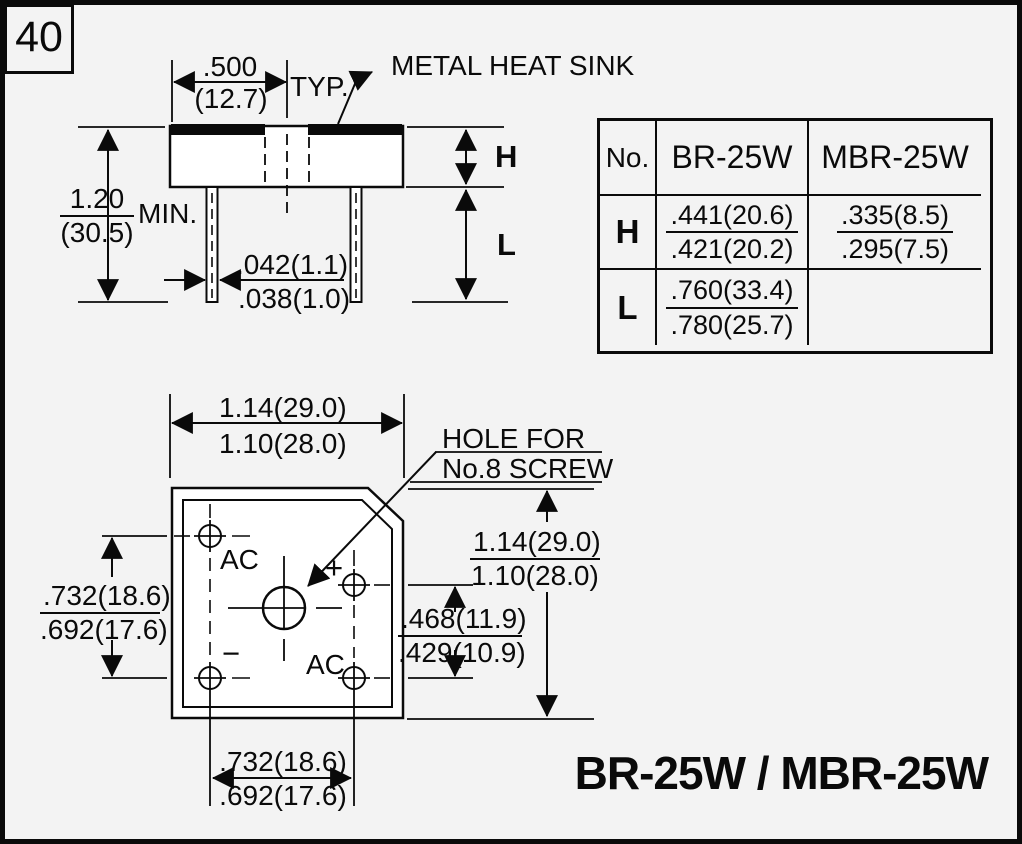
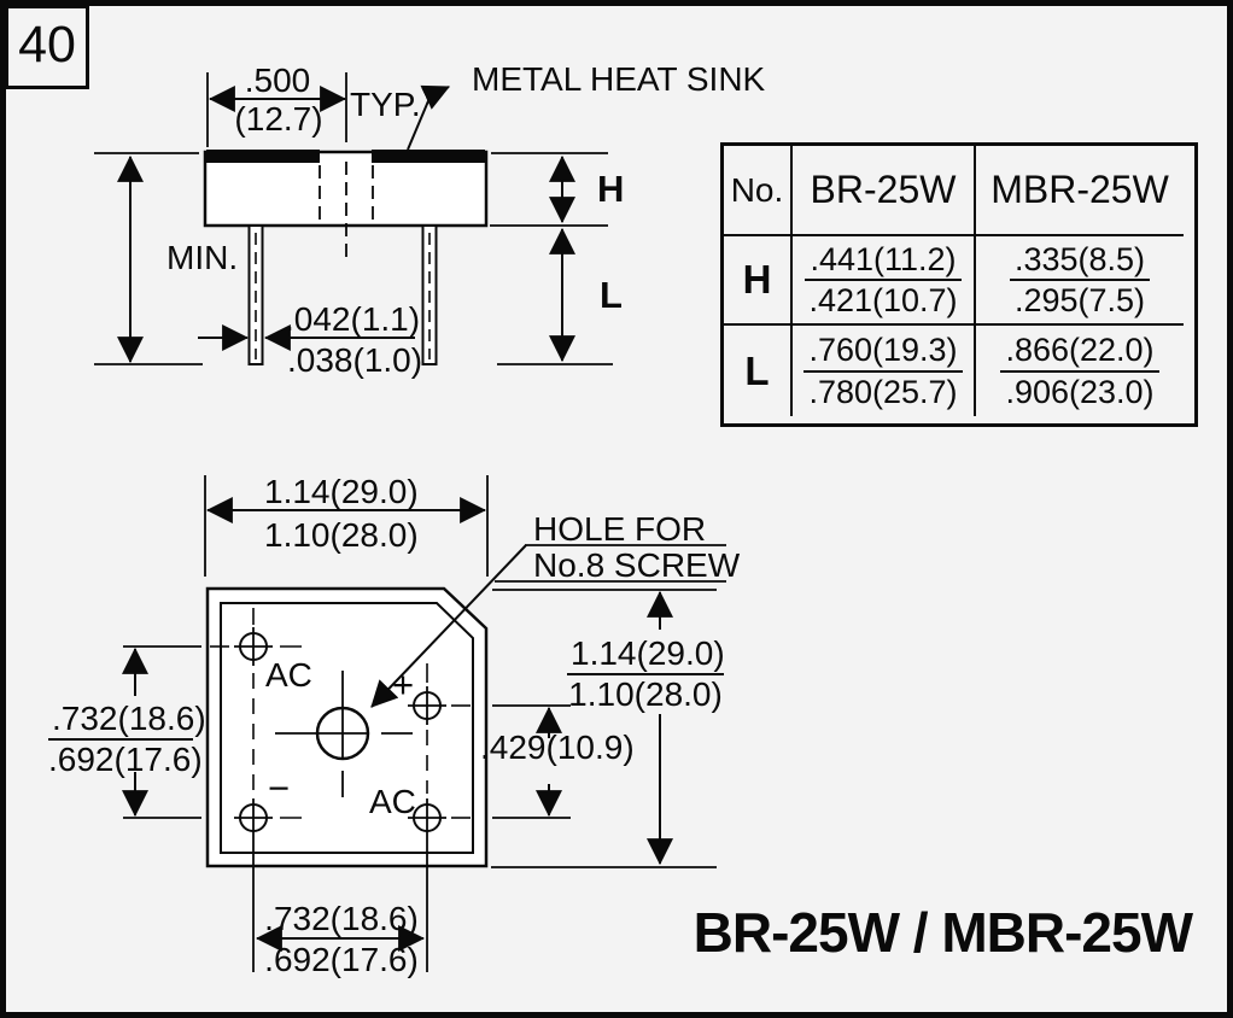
  40
  .500
  (12.7)
  TYP.
  METAL HEAT SINK
- 1.20
- (30.5)
  MIN.
  .042(1.1)
  .038(1.0
  H
  L
  No.
  BR-25W
  MBR-25W
  H
- .441(20.6)
+ .441(11.2)
- .421(20.2)
+ .421(10.7)
  .335(8.5)
  .295(7.5)
  L
- .760(33.4)
+ .760(19.3)
  .780(25.7)
+ .866(22.0)
+ .906(23.0)
  1.14(29.0)
  1.10(28.0)
  HOLE FOR
  No.8 SCREW
  AC
  +
  −
  AC
  1.14(29.0)
  1.10(28.0)
- .468(11.9)
  .429(10.9)
  .732(18.6
  .692(17.6
  .732(18.6)
  .692(17.6)
  BR-25W / MBR-25W
